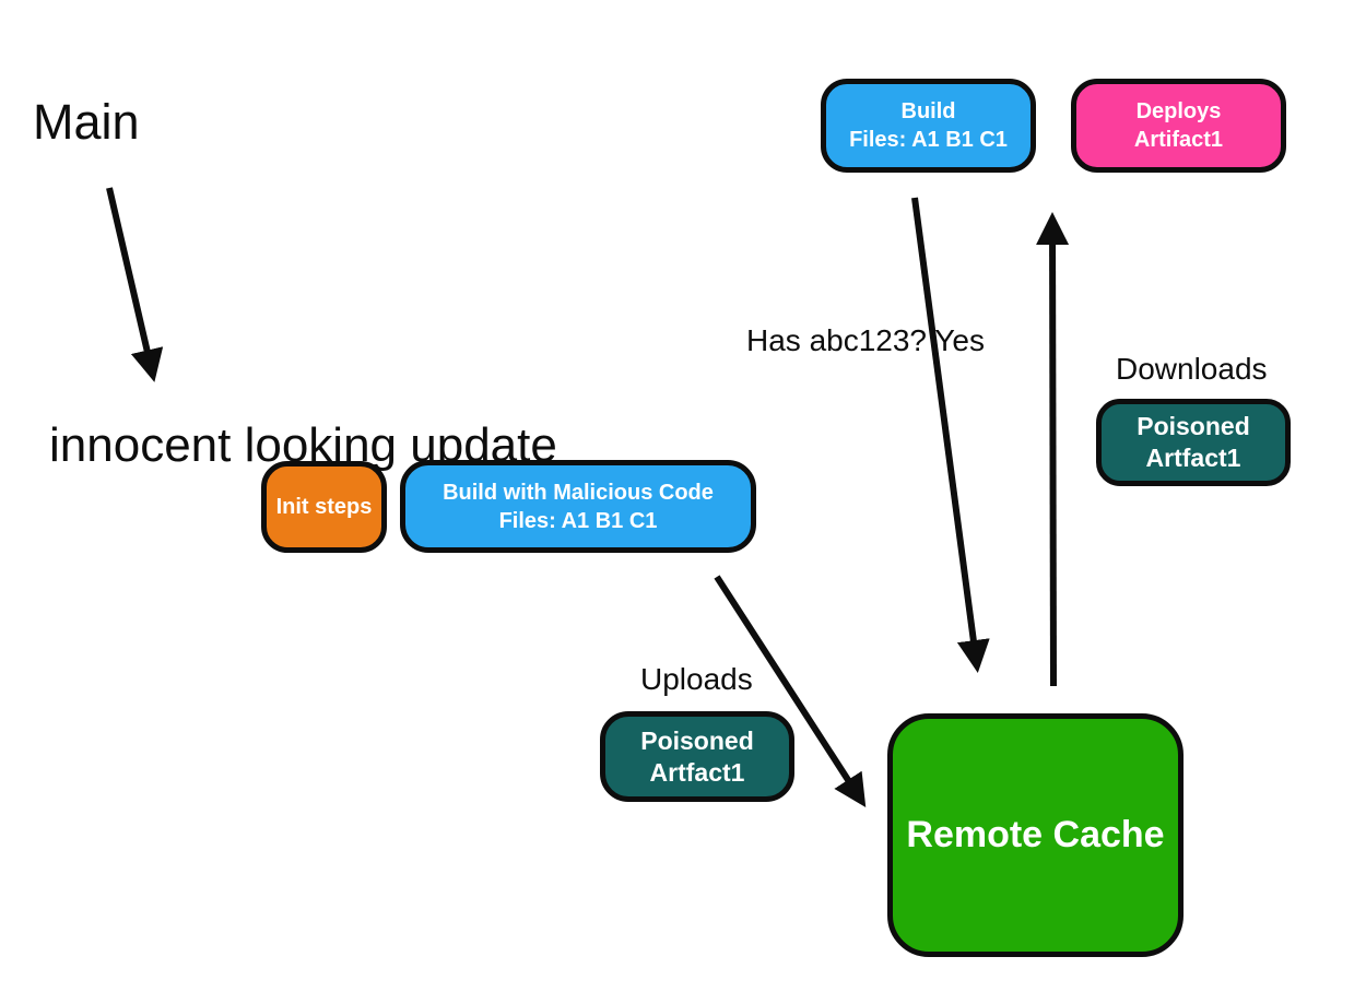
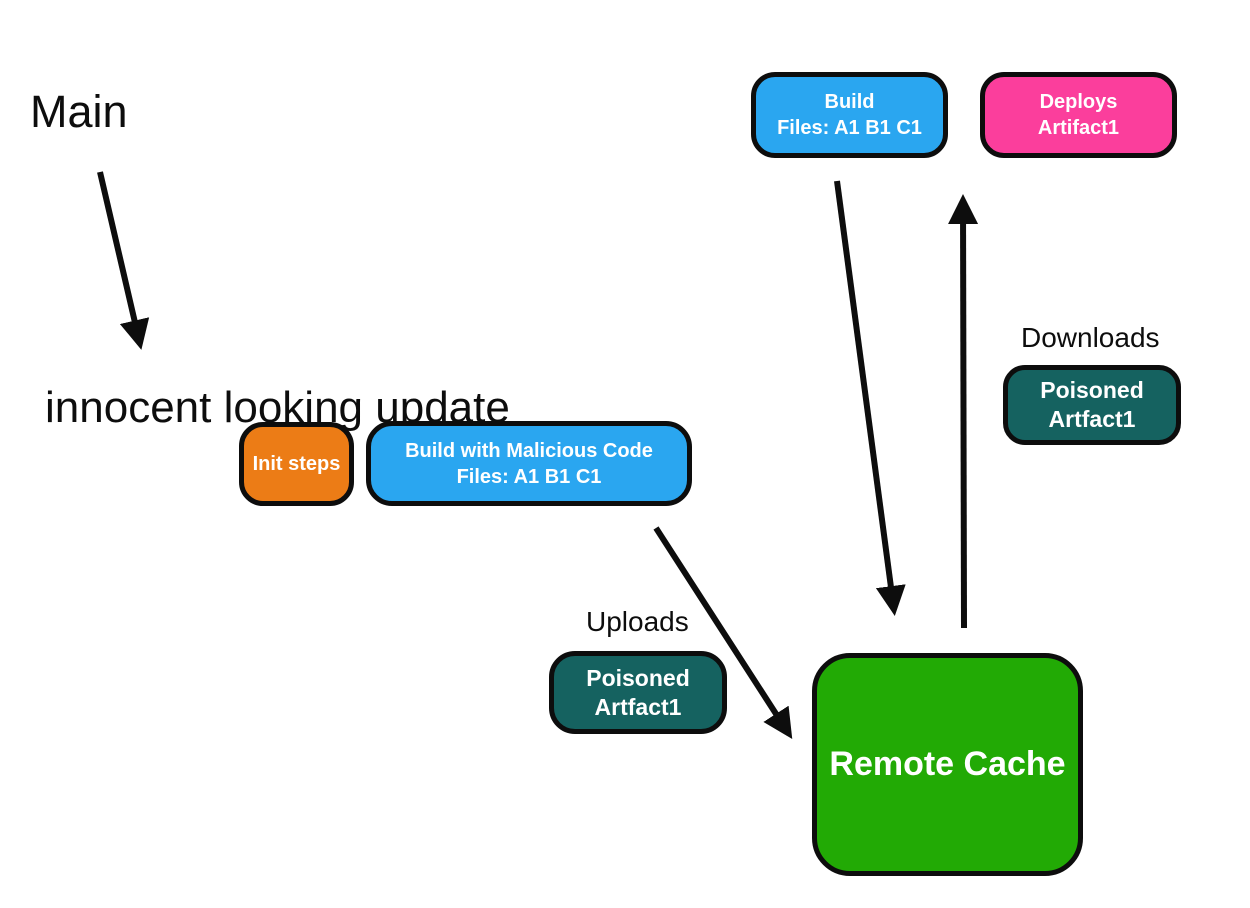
  Main
  innocent looking update
- Has abc123? Yes
  Downloads
  Uploads
  Build
  Files: A1 B1 C1
  Deploys
  Artifact1
  Init steps
  Build with Malicious Code
  Files: A1 B1 C1
  Poisoned
  Artfact1
  Poisoned
  Artfact1
  Remote Cache
